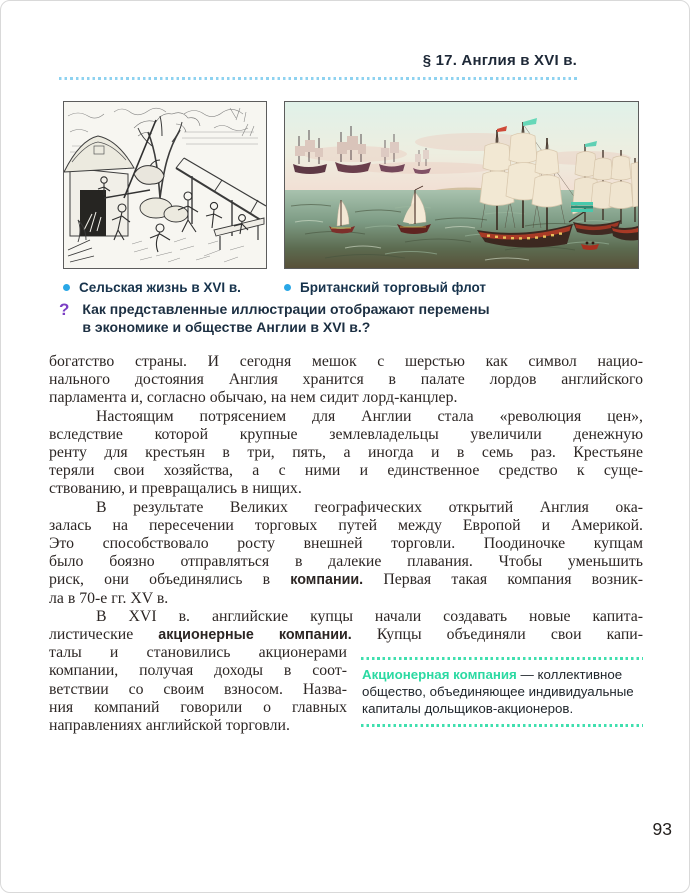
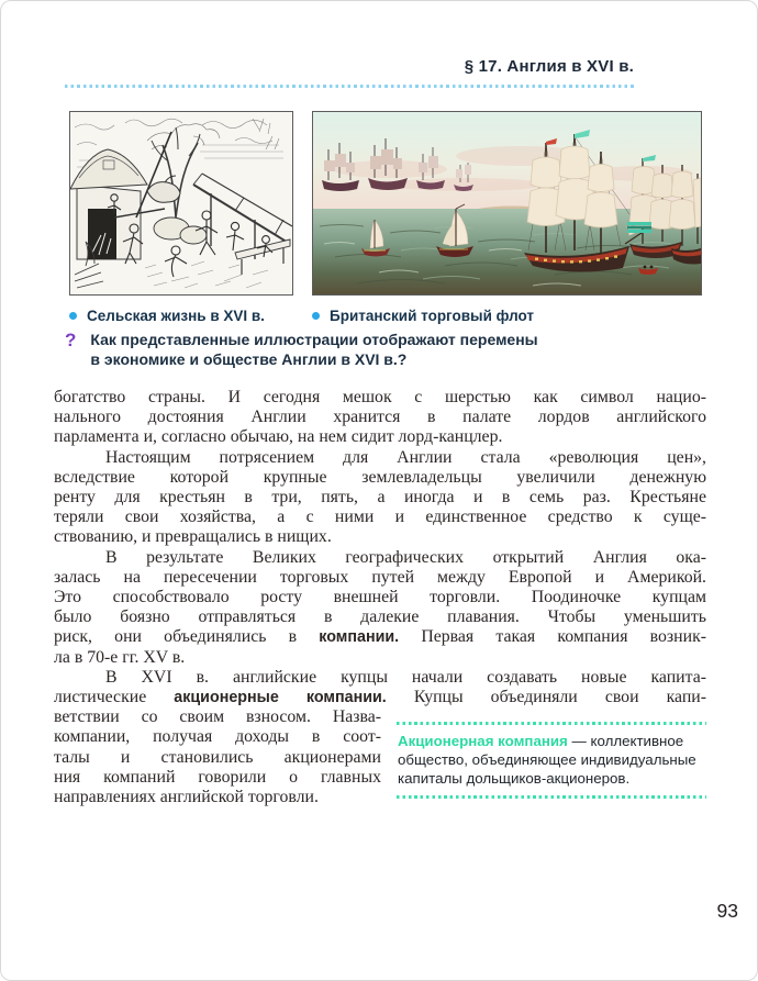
  § 17. Англия в XVI в.
  Сельская жизнь в XVI в.
  Британский торговый флот
  ?
  Как представленные иллюстрации отображают перемены
  в экономике и обществе Англии в XVI в.?
  богатство страны. И сегодня мешок с шерстью как символ нацио-
- нального достояния Англия хранится в палате лордов английского
+ нального достояния Англии хранится в палате лордов английского
  парламента и, согласно обычаю, на нем сидит лорд-канцлер.
  Настоящим потрясением для Англии стала «революция цен»,
  вследствие которой крупные землевладельцы увеличили денежную
  ренту для крестьян в три, пять, а иногда и в семь раз. Крестьяне
  теряли свои хозяйства, а с ними и единственное средство к суще-
  ствованию, и превращались в нищих.
  В результате Великих географических открытий Англия ока-
  залась на пересечении торговых путей между Европой и Америкой.
  Это способствовало росту внешней торговли. Поодиночке купцам
  было боязно отправляться в далекие плавания. Чтобы уменьшить
  риск, они объединялись в компании. Первая такая компания возник-
  ла в 70-е гг. XV в.
  В XVI в. английские купцы начали создавать новые капита-
  листические акционерные компании. Купцы объединяли свои капи-
- талы и становились акционерами
+ ветствии со своим взносом. Назва-
  компании, получая доходы в соот-
- ветствии со своим взносом. Назва-
+ талы и становились акционерами
  ния компаний говорили о главных
  направлениях английской торговли.
  Акционерная компания — коллектив­ное общество, объединяющее индивиду­альные капиталы дольщиков-акционеров.
  93
